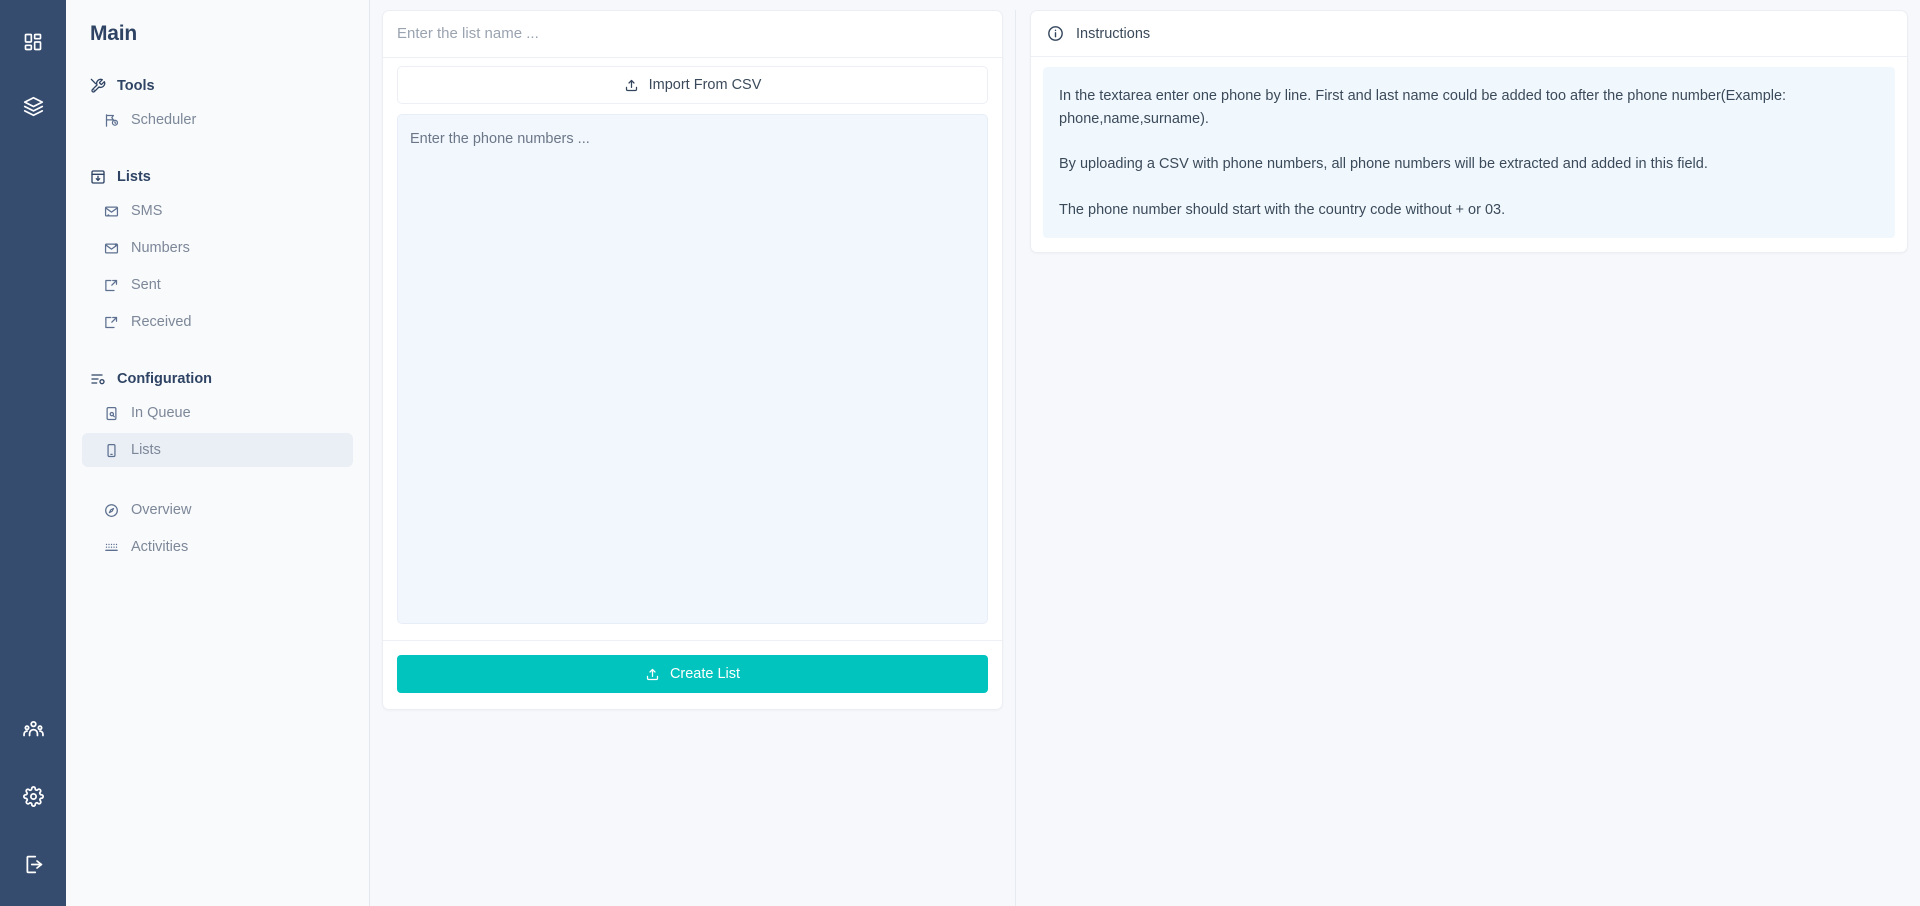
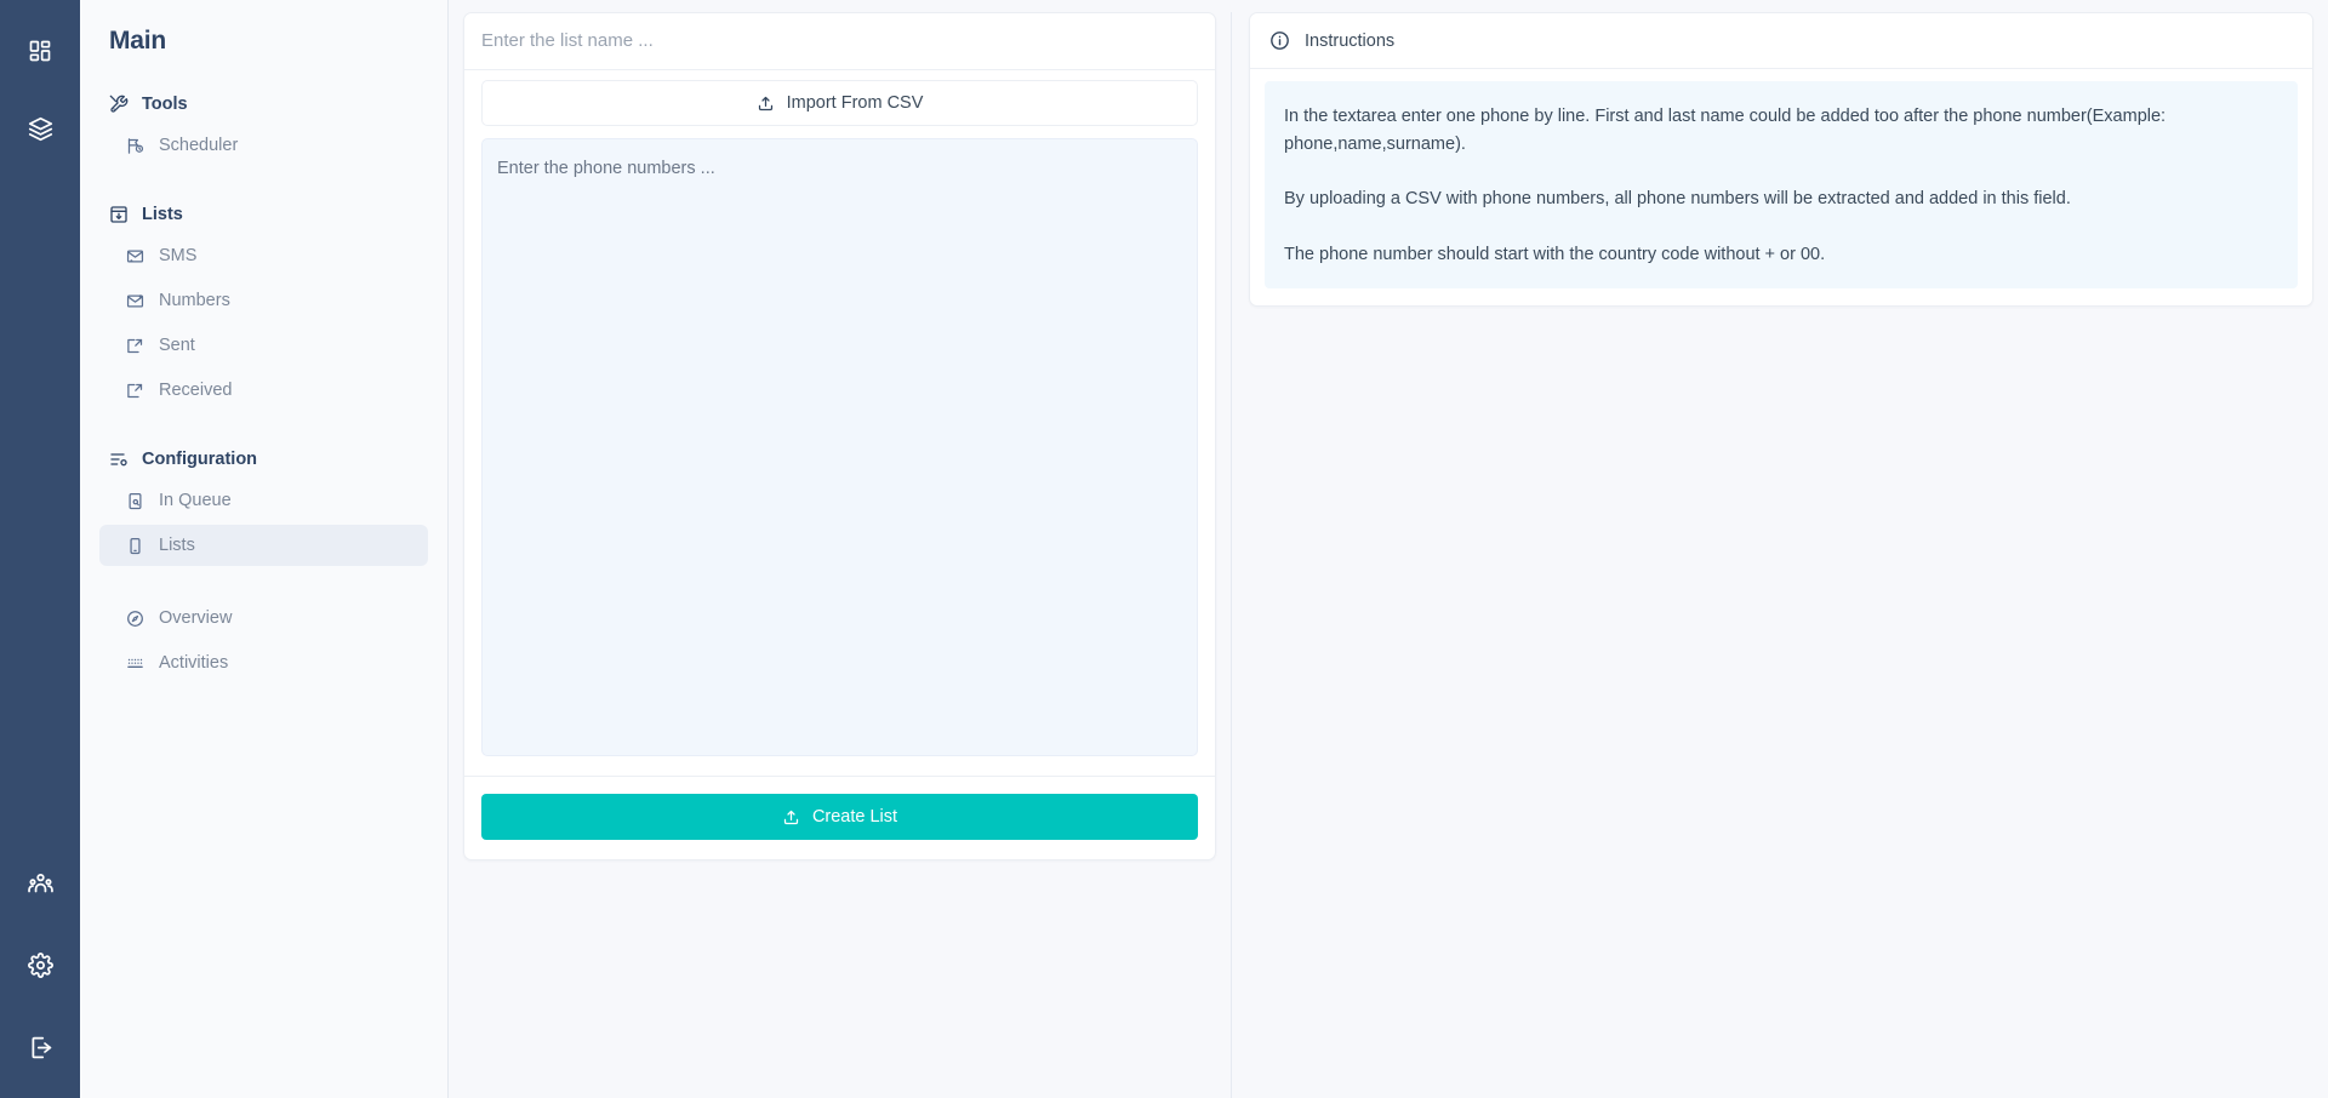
  Main
  Tools
  Scheduler
  Lists
  SMS
  Numbers
  Sent
  Received
  Configuration
  In Queue
  Lists
  Overview
  Activities
  Enter the list name ...
  Import From CSV
  Enter the phone numbers ...
  Create List
  Instructions
  In the textarea enter one phone by line. First and last name could be added too after the phone number(Example: phone,name,surname).
  By uploading a CSV with phone numbers, all phone numbers will be extracted and added in this field.
- The phone number should start with the country code without + or 03.
+ The phone number should start with the country code without + or 00.
